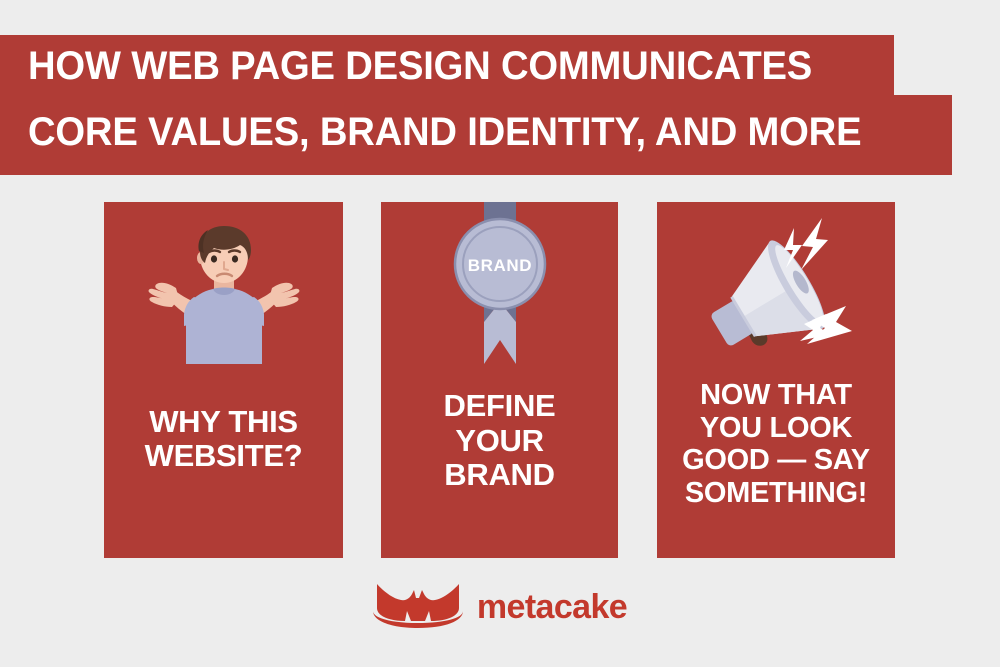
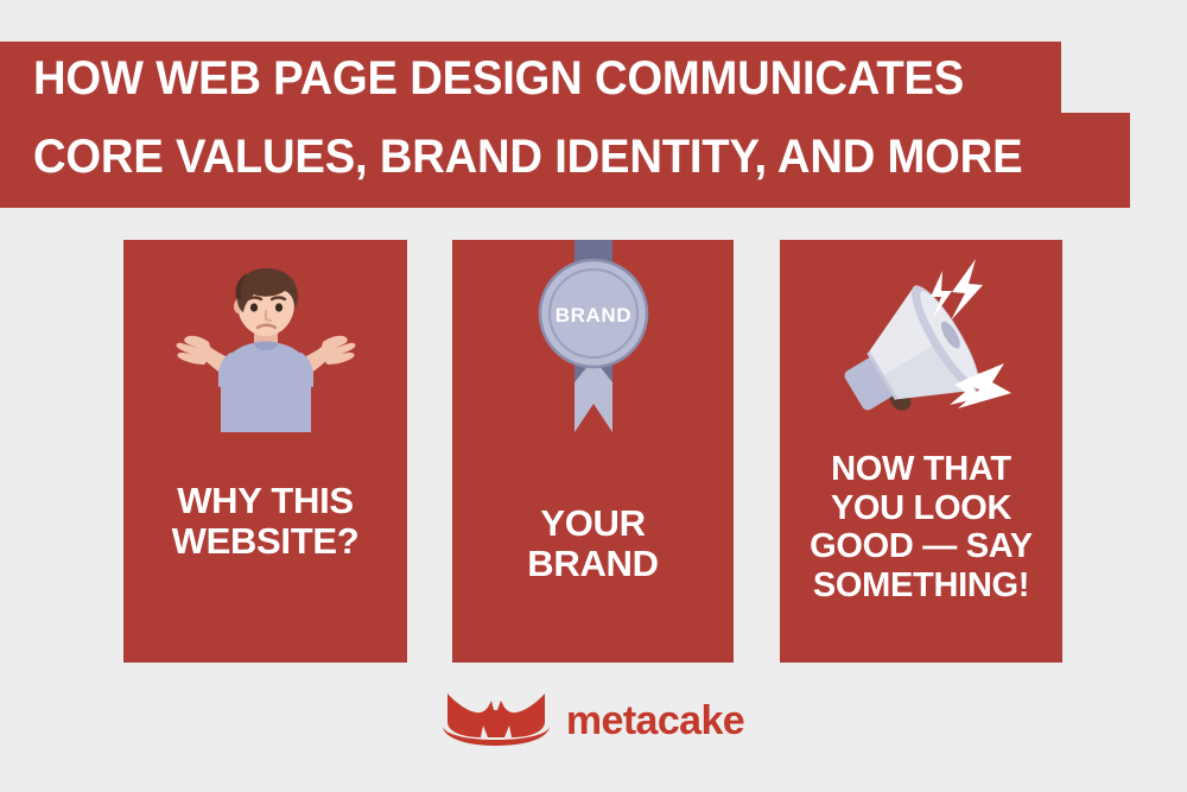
  HOW WEB PAGE DESIGN COMMUNICATES
  CORE VALUES, BRAND IDENTITY, AND MORE
  WHY THIS
  WEBSITE?
  BRAND
- DEFINE
  YOUR
  BRAND
  NOW THAT
  YOU LOOK
  GOOD — SAY
  SOMETHING!
  metacake
